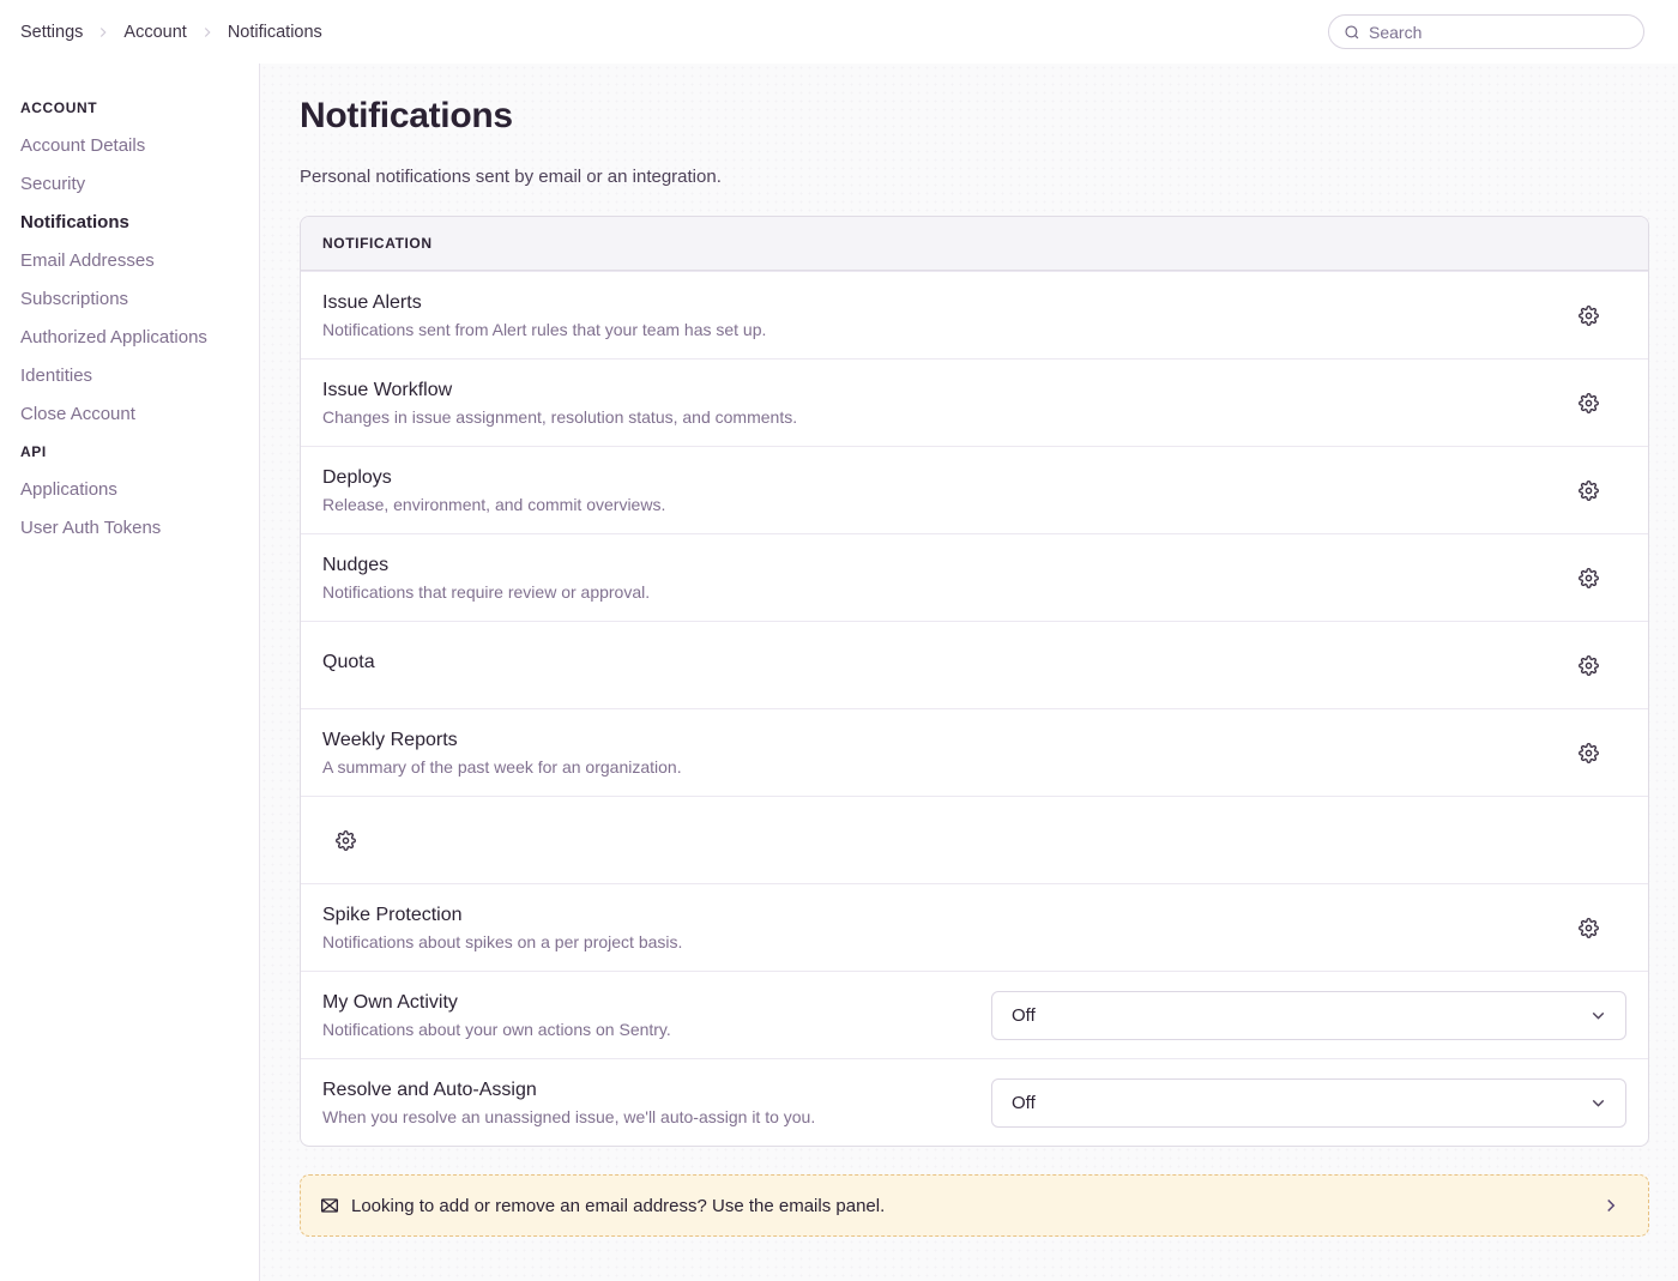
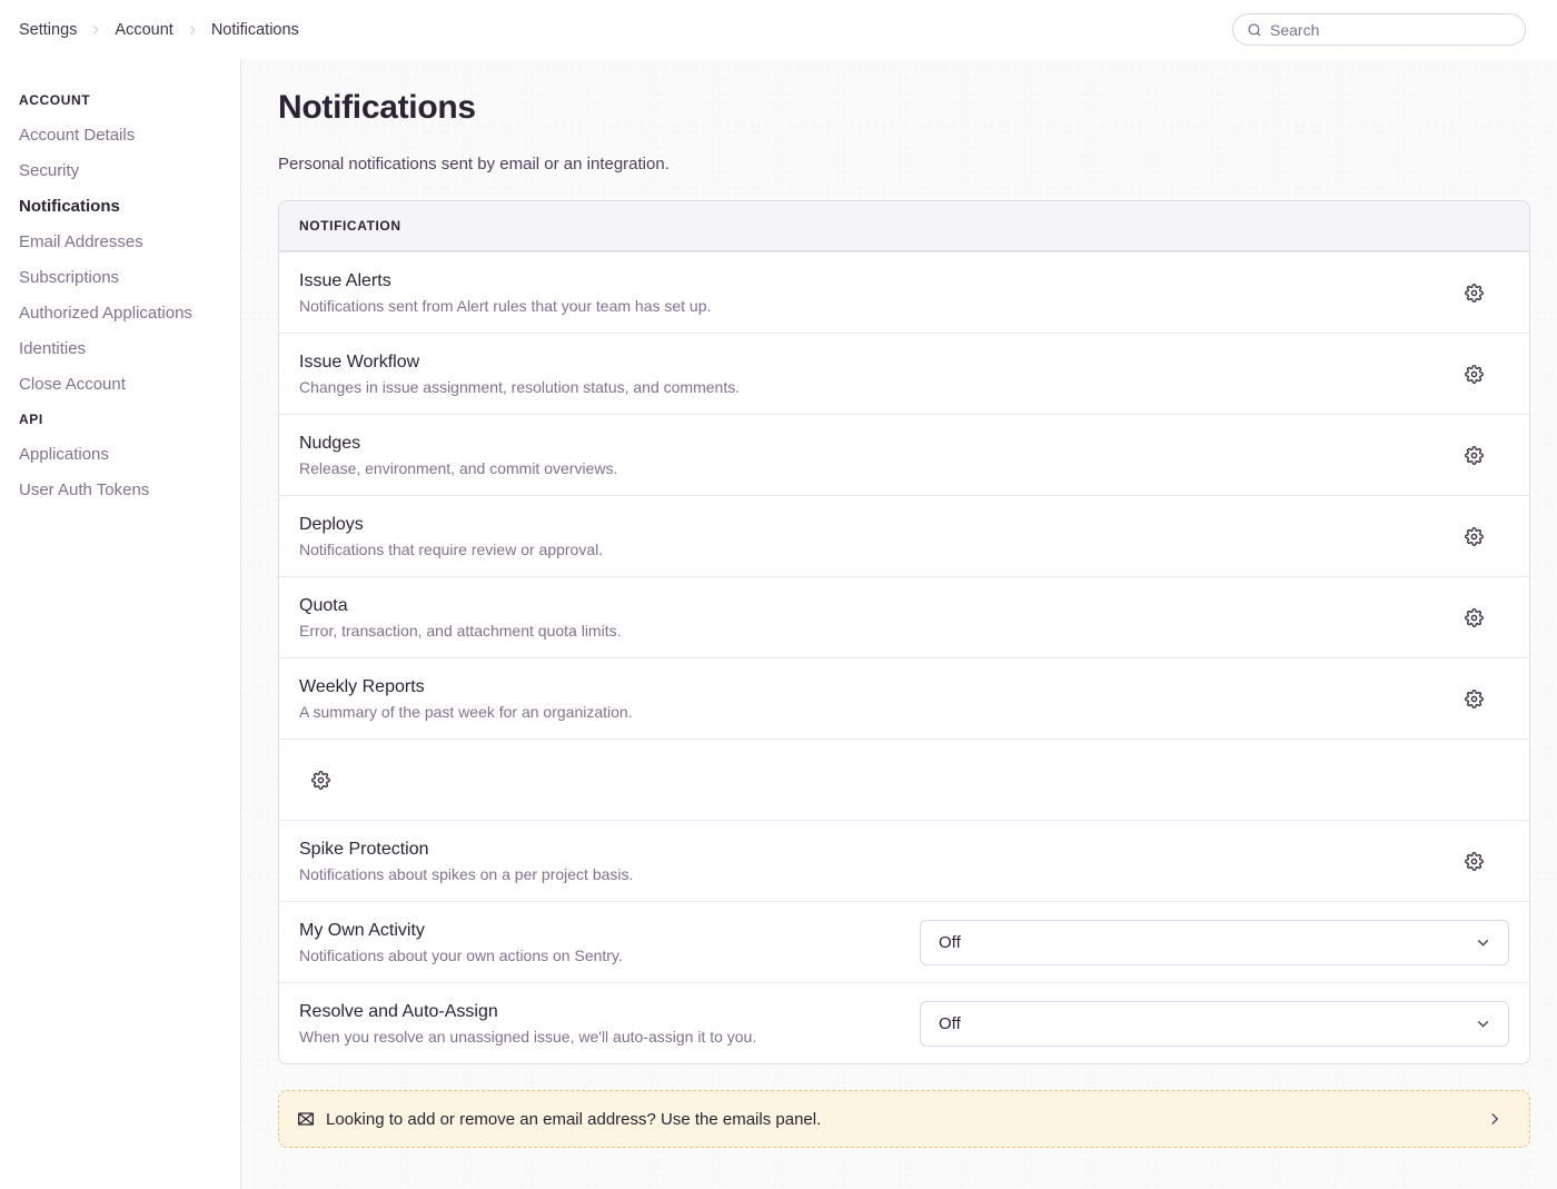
  Settings
  Account
  Notifications
  Search
  ACCOUNT
  Account Details
  Security
  Notifications
  Email Addresses
  Subscriptions
  Authorized Applications
  Identities
  Close Account
  API
  Applications
  User Auth Tokens
  Notifications
  Personal notifications sent by email or an integration.
  NOTIFICATION
  Issue Alerts
  Notifications sent from Alert rules that your team has set up.
  Issue Workflow
  Changes in issue assignment, resolution status, and comments.
- Deploys
+ Nudges
  Release, environment, and commit overviews.
- Nudges
+ Deploys
  Notifications that require review or approval.
  Quota
+ Error, transaction, and attachment quota limits.
  Weekly Reports
  A summary of the past week for an organization.
  Spike Protection
  Notifications about spikes on a per project basis.
  My Own Activity
  Notifications about your own actions on Sentry.
  Off
  Resolve and Auto-Assign
  When you resolve an unassigned issue, we'll auto-assign it to you.
  Off
  Looking to add or remove an email address? Use the emails panel.
